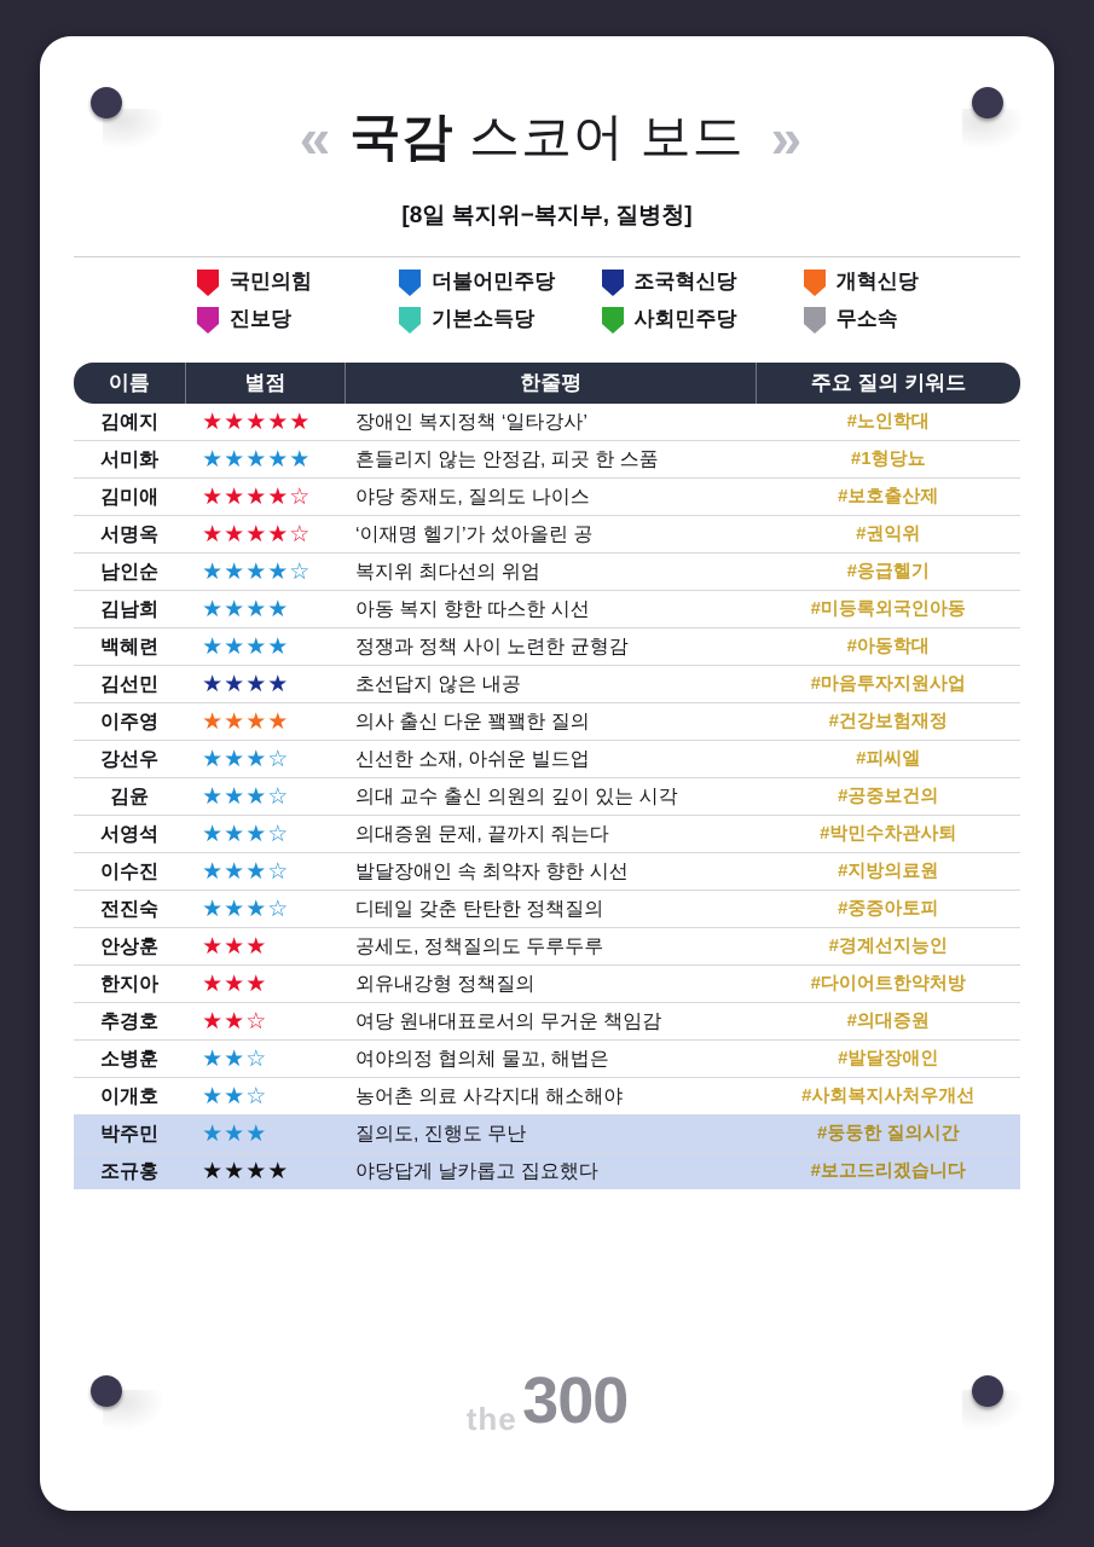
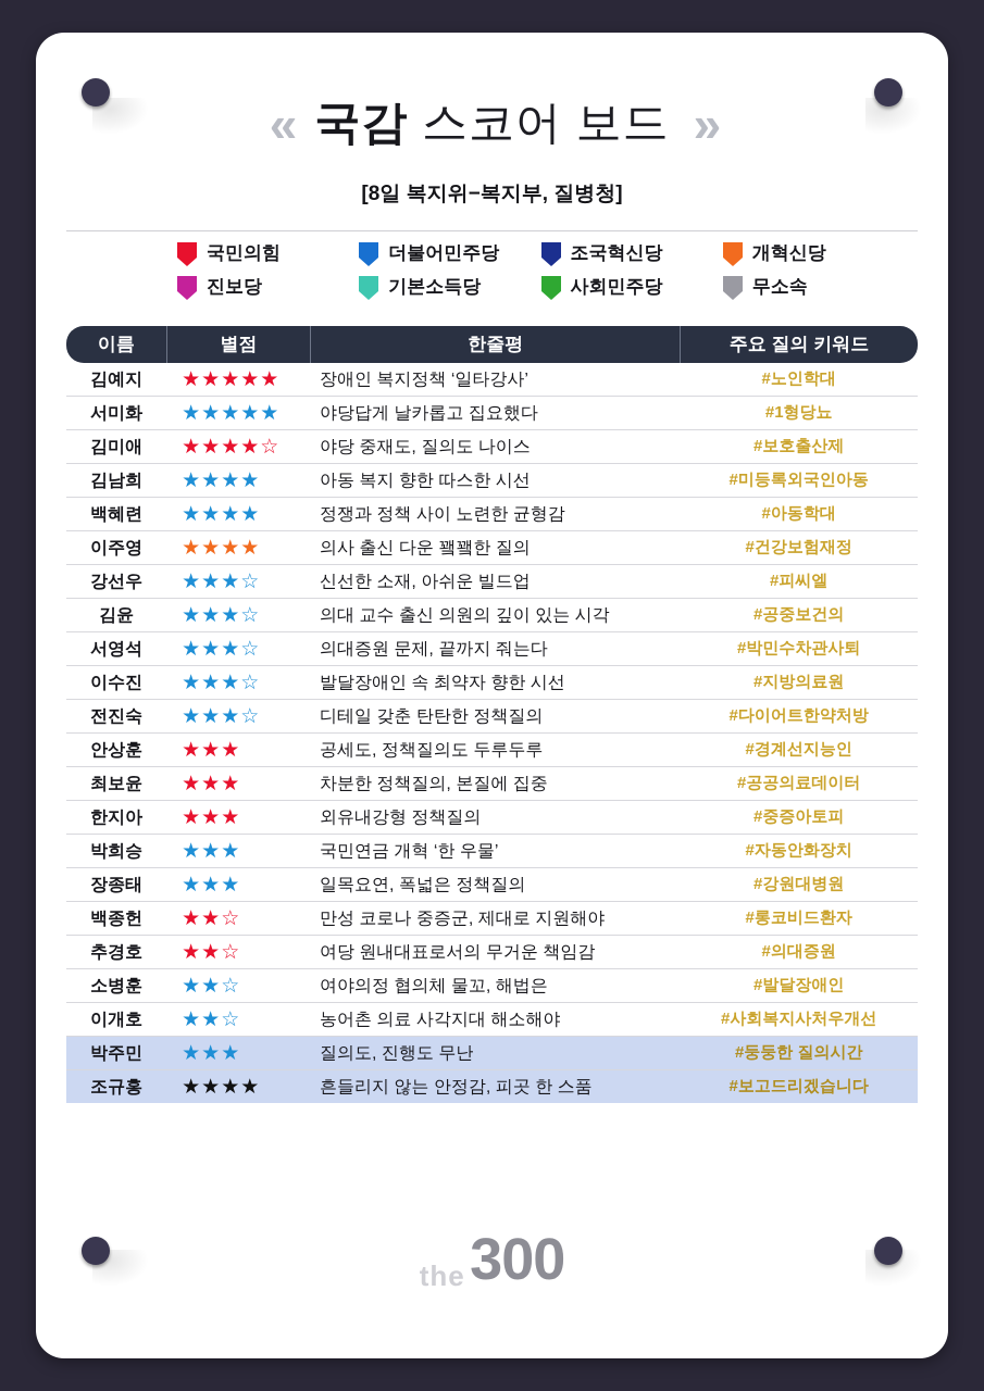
  «
  국감 스코어 보드
  »
  [8일 복지위−복지부, 질병청]
  국민의힘
  더불어민주당
  조국혁신당
  개혁신당
  진보당
  기본소득당
  사회민주당
  무소속
  이름	별점	한줄평	주요 질의 키워드
  김예지	★★★★★	장애인 복지정책 ‘일타강사’	#노인학대
- 서미화	★★★★★	흔들리지 않는 안정감, 피곳 한 스품	#1형당뇨
+ 서미화	★★★★★	야당답게 날카롭고 집요했다	#1형당뇨
  김미애	★★★★☆	야당 중재도, 질의도 나이스	#보호출산제
- 서명옥	★★★★☆	‘이재명 헬기’가 섰아올린 공	#권익위
- 남인순	★★★★☆	복지위 최다선의 위엄	#응급헬기
  김남희	★★★★	아동 복지 향한 따스한 시선	#미등록외국인아동
  백혜련	★★★★	정쟁과 정책 사이 노련한 균형감	#아동학대
- 김선민	★★★★	초선답지 않은 내공	#마음투자지원사업
  이주영	★★★★	의사 출신 다운 꽼꽼한 질의	#건강보험재정
  강선우	★★★☆	신선한 소재, 아쉬운 빌드업	#피씨엘
  김윤	★★★☆	의대 교수 출신 의원의 깊이 있는 시각	#공중보건의
  서영석	★★★☆	의대증원 문제, 끝까지 줘는다	#박민수차관사퇴
  이수진	★★★☆	발달장애인 속 최약자 향한 시선	#지방의료원
- 전진숙	★★★☆	디테일 갖춘 탄탄한 정책질의	#중증아토피
+ 전진숙	★★★☆	디테일 갖춘 탄탄한 정책질의	#다이어트한약처방
  안상훈	★★★	공세도, 정책질의도 두루두루	#경계선지능인
+ 최보윤	★★★	차분한 정책질의, 본질에 집중	#공공의료데이터
- 한지아	★★★	외유내강형 정책질의	#다이어트한약처방
+ 한지아	★★★	외유내강형 정책질의	#중증아토피
+ 박희승	★★★	국민연금 개혁 ‘한 우물’	#자동안화장치
+ 장종태	★★★	일목요연, 폭넓은 정책질의	#강원대병원
+ 백종헌	★★☆	만성 코로나 중증군, 제대로 지원해야	#롱코비드환자
  추경호	★★☆	여당 원내대표로서의 무거운 책임감	#의대증원
  소병훈	★★☆	여야의정 협의체 물꼬, 해법은	#발달장애인
  이개호	★★☆	농어촌 의료 사각지대 해소해야	#사회복지사처우개선
  박주민	★★★	질의도, 진행도 무난	#둥둥한 질의시간
- 조규홍	★★★★	야당답게 날카롭고 집요했다	#보고드리겠습니다
+ 조규홍	★★★★	흔들리지 않는 안정감, 피곳 한 스품	#보고드리겠습니다
  the 300
